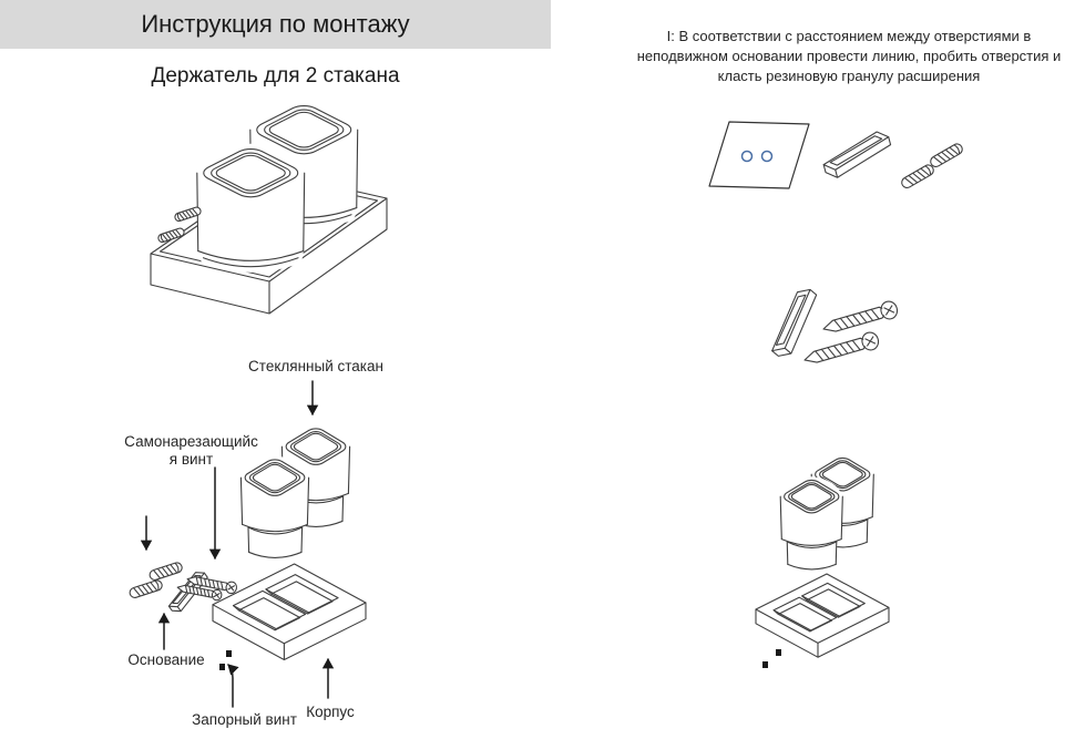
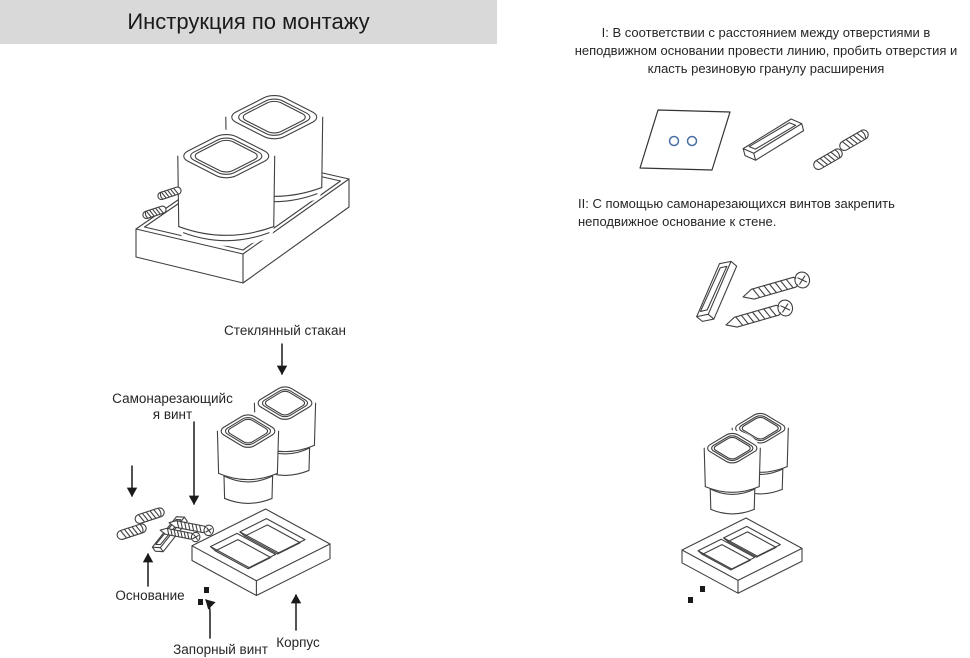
  Инструкция по монтажу
- Держатель для 2 стакана
  I: В соответствии с расстоянием между отверстиями в неподвижном основании провести линию, пробить отверстия и класть резиновую гранулу расширения
+ II: С помощью самонарезающихся винтов закрепить неподвижное основание к стене.
  Стеклянный стакан
  Самонарезающийс
  я винт
  Основание
  Запорный винт
  Корпус
